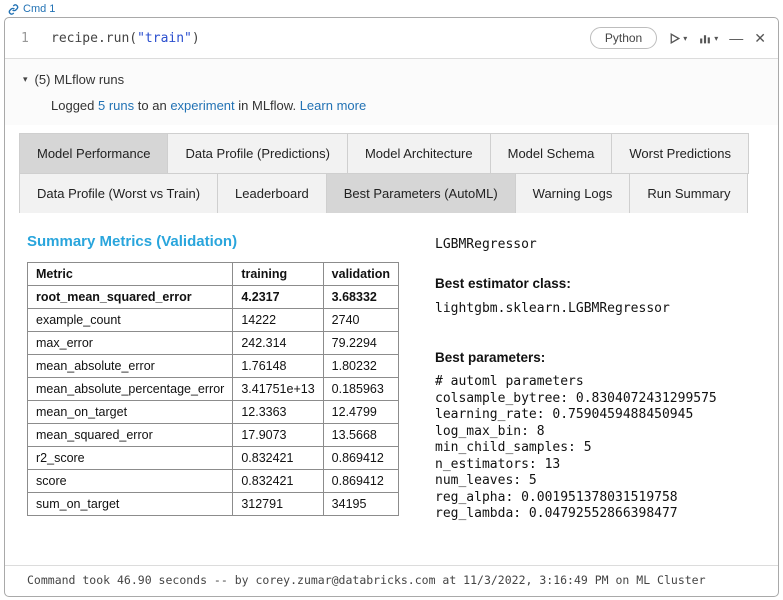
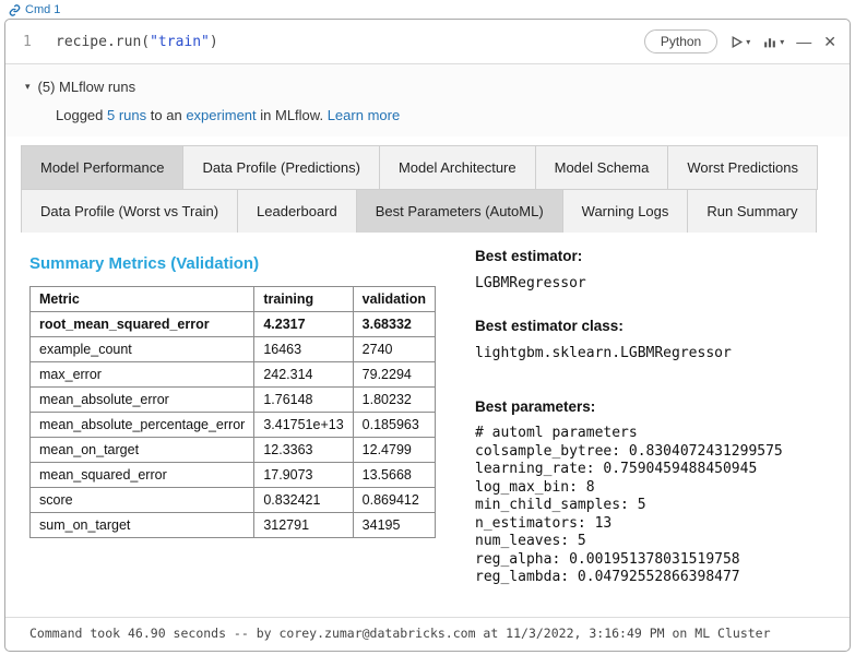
  Cmd 1
  1
  recipe.run("train")
  Python
  ▾
  ▾
  —
  ✕
  ▾
  (5) MLflow runs
  Logged 5 runs to an experiment in MLflow. Learn more
  Model Performance
  Data Profile (Predictions)
  Model Architecture
  Model Schema
  Worst Predictions
  Data Profile (Worst vs Train)
  Leaderboard
  Best Parameters (AutoML)
  Warning Logs
  Run Summary
  Summary Metrics (Validation)
  Metric	training	validation
  root_mean_squared_error	4.2317	3.68332
- example_count	14222	2740
+ example_count	16463	2740
  max_error	242.314	79.2294
  mean_absolute_error	1.76148	1.80232
  mean_absolute_percentage_error	3.41751e+13	0.185963
  mean_on_target	12.3363	12.4799
  mean_squared_error	17.9073	13.5668
- r2_score	0.832421	0.869412
  score	0.832421	0.869412
  sum_on_target	312791	34195
+ Best estimator:
  LGBMRegressor
  Best estimator class:
  lightgbm.sklearn.LGBMRegressor
  Best parameters:
  # automl parameters
  colsample_bytree: 0.8304072431299575
  learning_rate: 0.7590459488450945
  log_max_bin: 8
  min_child_samples: 5
  n_estimators: 13
  num_leaves: 5
  reg_alpha: 0.001951378031519758
  reg_lambda: 0.04792552866398477
  Command took 46.90 seconds -- by corey.zumar@databricks.com at 11/3/2022, 3:16:49 PM on ML Cluster
